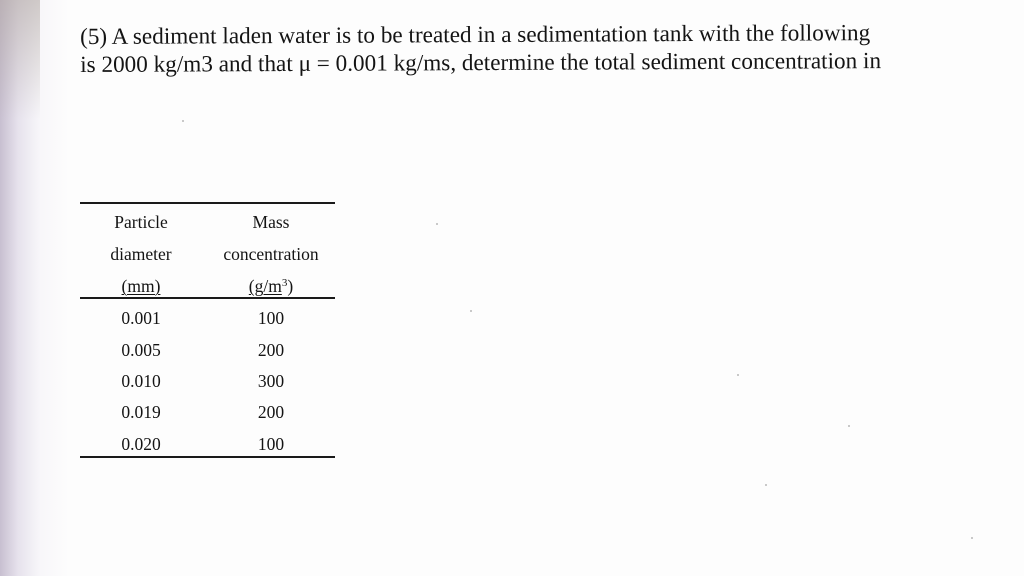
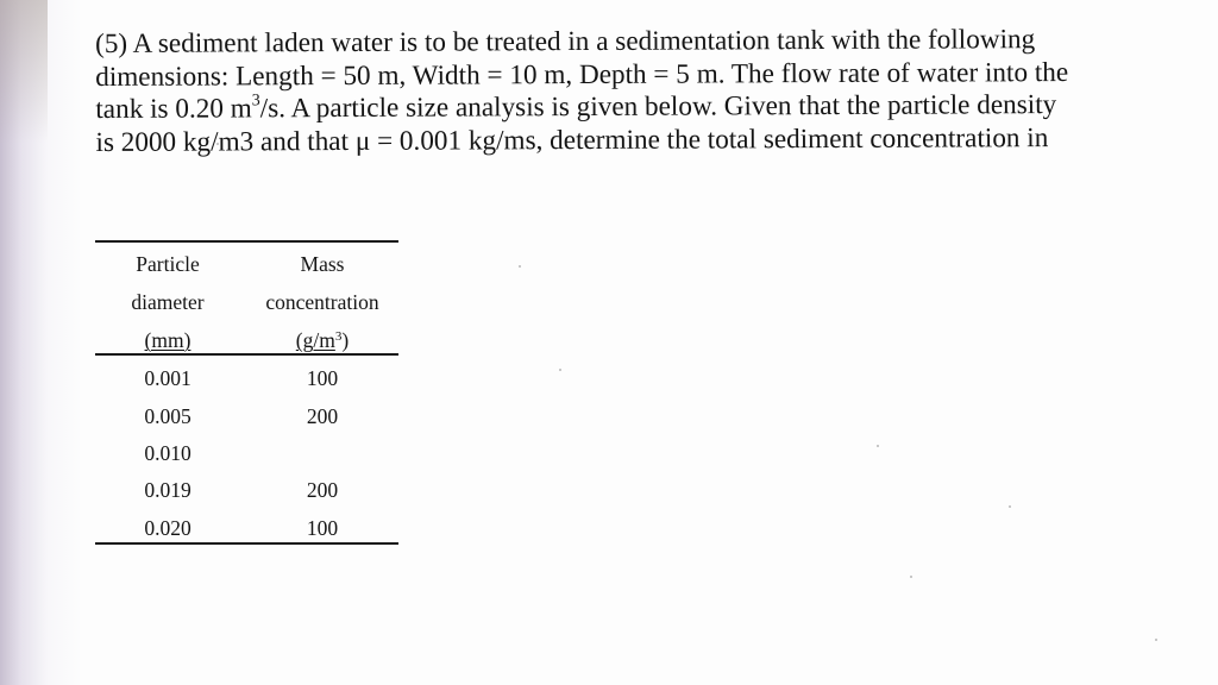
  (5) A sediment laden water is to be treated in a sedimentation tank with the following
+ dimensions: Length = 50 m, Width = 10 m, Depth = 5 m. The flow rate of water into the
+ tank is 0.20 m3/s. A particle size analysis is given below. Given that the particle density
  is 2000 kg/m3 and that μ = 0.001 kg/ms, determine the total sediment concentration in
  Particle
  diameter
  (mm)
  Mass
  concentration
  (g/m3)
  0.001
  100
  0.005
  200
  0.010
- 300
  0.019
  200
  0.020
  100
